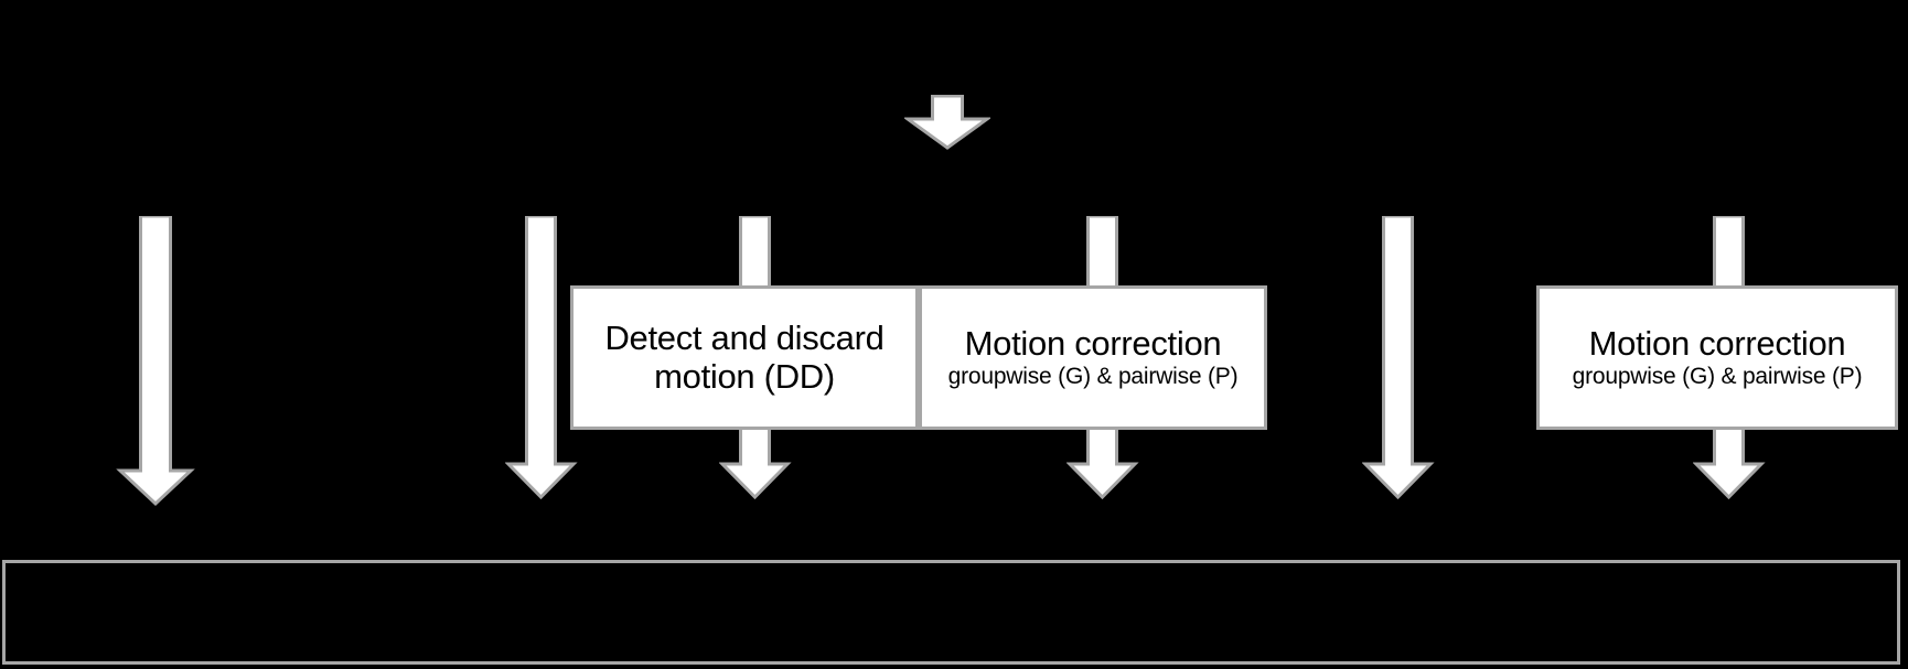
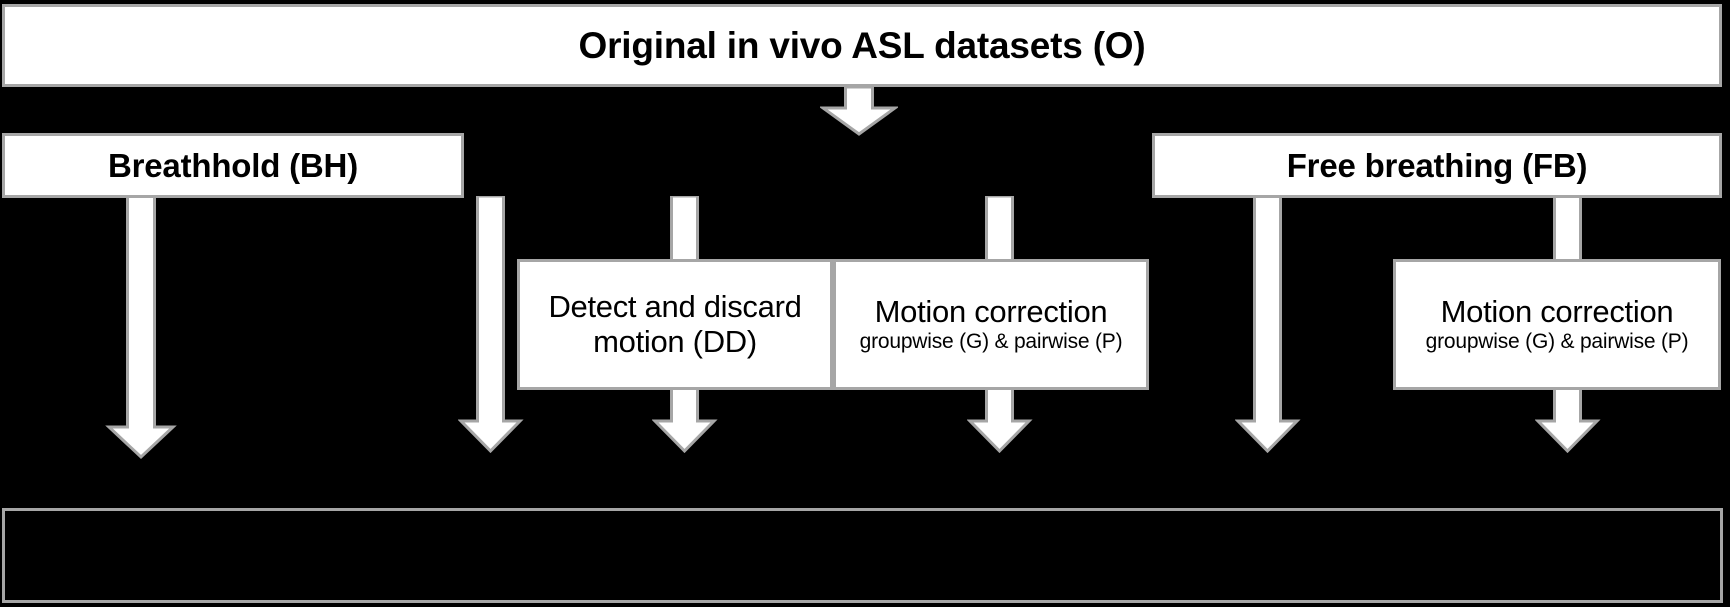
+ Original in vivo ASL datasets (O)
+ Breathhold (BH)
+ Free breathing (FB)
  Detect and discard motion (DD)
  Motion correction
  groupwise (G) & pairwise (P)
  Motion correction
  groupwise (G) & pairwise (P)
